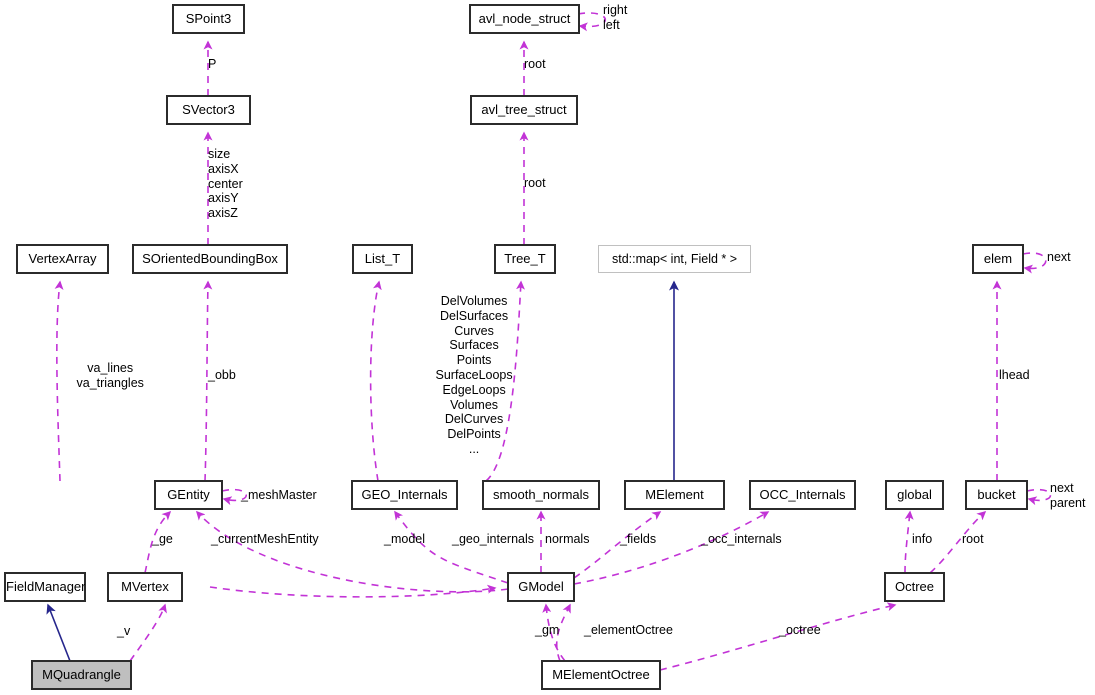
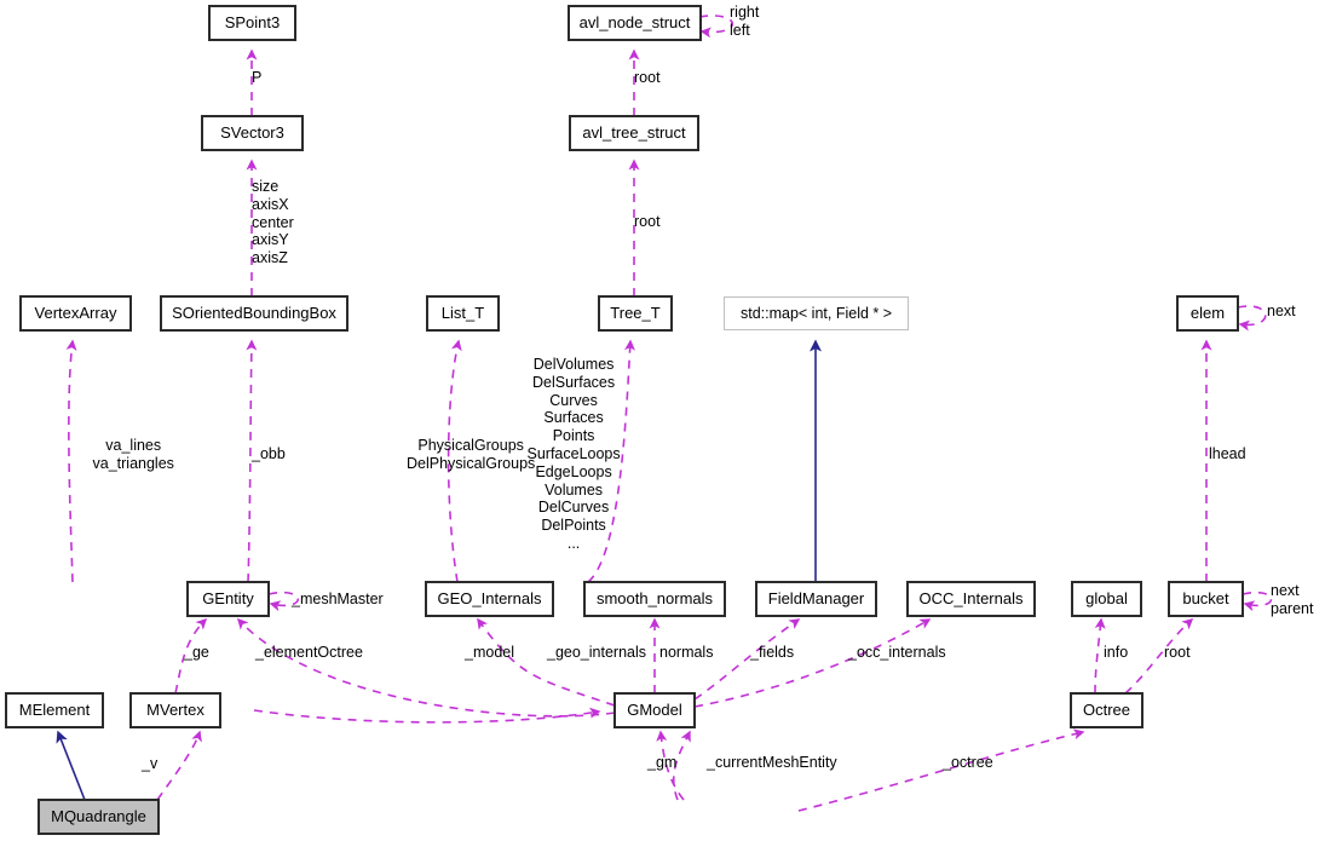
  SPoint3
  avl_node_struct
  SVector3
  avl_tree_struct
  VertexArray
  SOrientedBoundingBox
  List_T
  Tree_T
  std::map< int, Field * >
  elem
  GEntity
  GEO_Internals
  smooth_normals
- MElement
+ FieldManager
  OCC_Internals
  global
  bucket
- FieldManager
+ MElement
  MVertex
  GModel
  Octree
  MQuadrangle
- MElementOctree
  P
  size
  axisX
  center
  axisY
  axisZ
  root
  right
  left
  root
  va_lines
  va_triangles
  _obb
+ PhysicalGroups
+ DelPhysicalGroups
  DelVolumes
  DelSurfaces
  Curves
  Surfaces
  Points
  SurfaceLoops
  EdgeLoops
  Volumes
  DelCurves
  DelPoints
  ...
  next
  lhead
  _meshMaster
  next
  parent
  _ge
- _currentMeshEntity
+ _elementOctree
  _model
  _geo_internals
  normals
  _fields
  _occ_internals
  info
  root
  _v
  _gm
- _elementOctree
+ _currentMeshEntity
  _octree
